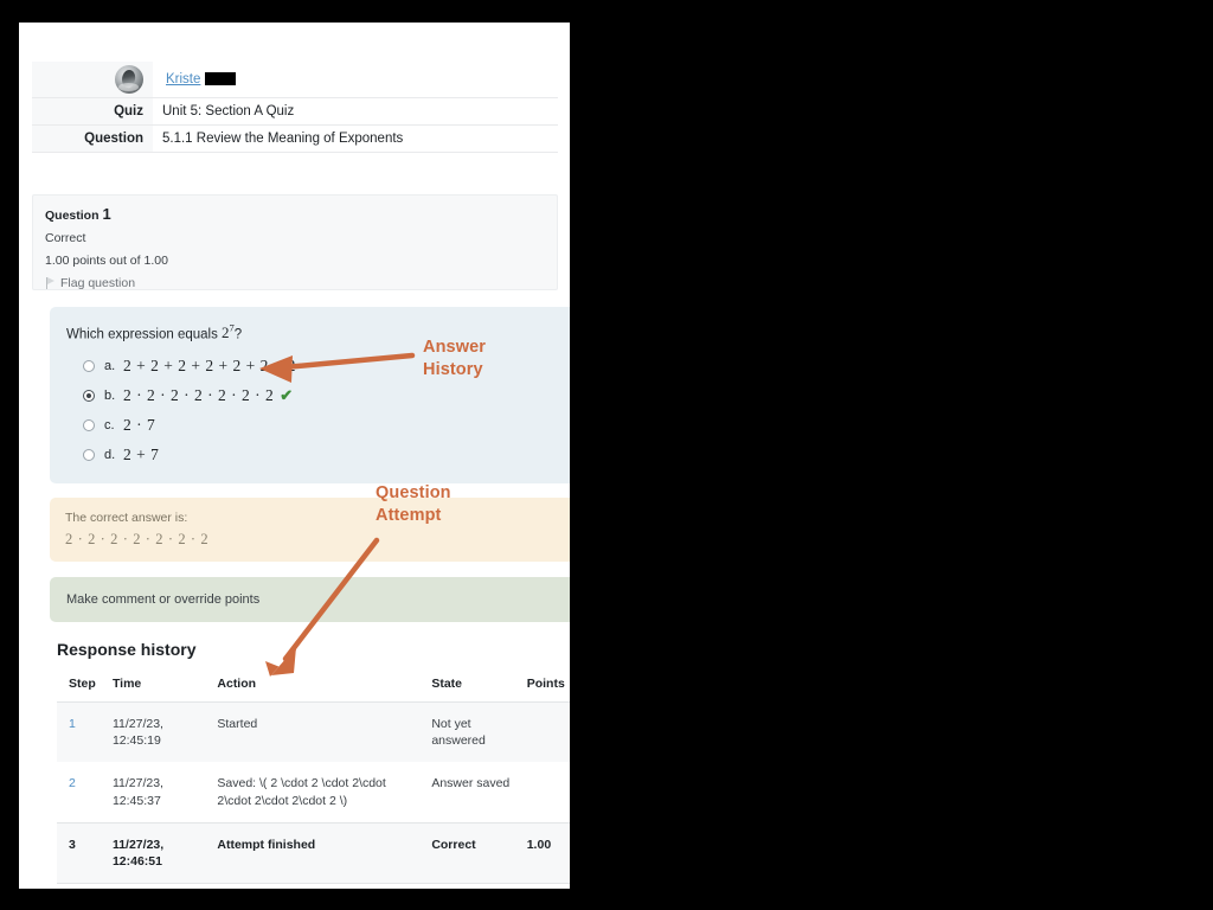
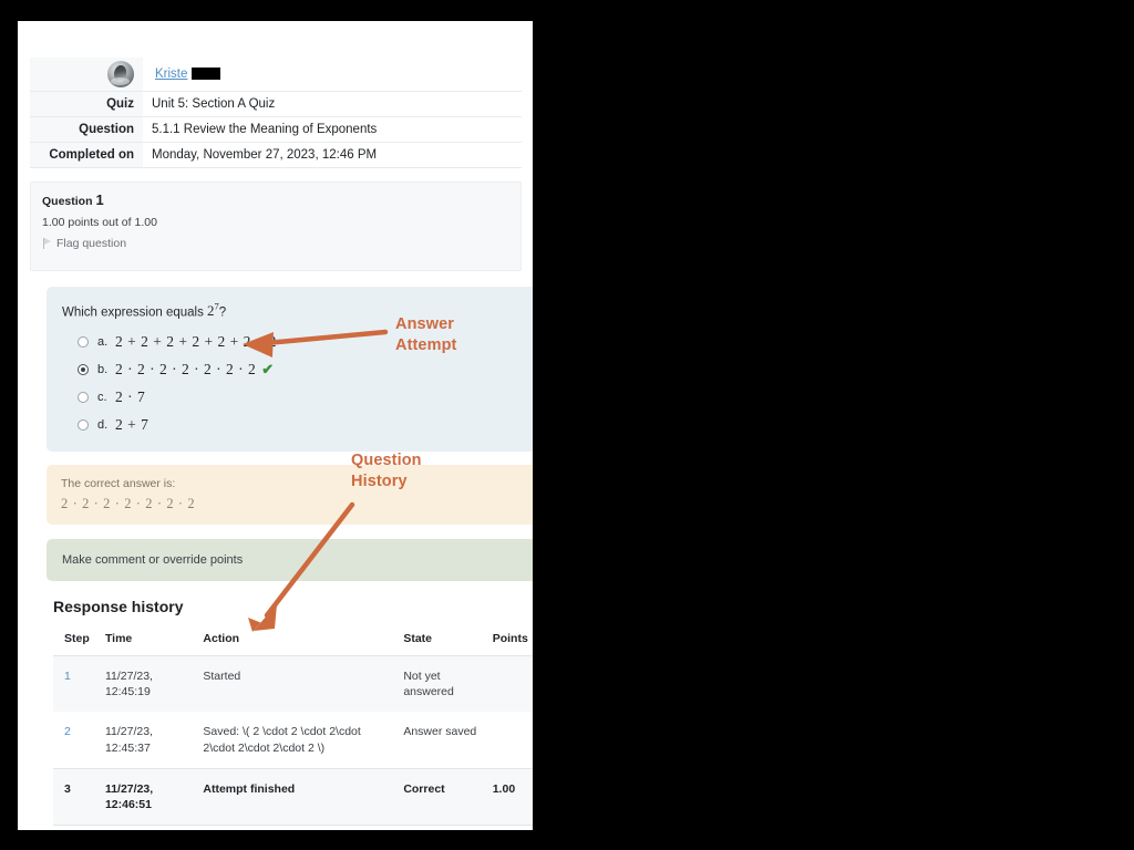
  	Kriste
  Quiz	Unit 5: Section A Quiz
  Question	5.1.1 Review the Meaning of Exponents
+ Completed on	Monday, November 27, 2023, 12:46 PM
  Question 1
- Correct
  1.00 points out of 1.00
  Flag question
  Which expression equals 27?
  a.
  2 + 2 + 2 + 2 + 2 + 2
  b.
  2 · 2 · 2 · 2 · 2 · 2 · 2
  ✔
  c.
  2 · 7
  d.
  2 + 7
  The correct answer is:
  2 · 2 · 2 · 2 · 2 · 2 · 2
  Make comment or override points
  Response history
  Step	Time	Action	State	Points
  1	11/27/23, 12:45:19	Started	Not yet answered
  2	11/27/23, 12:45:37	Saved: \( 2 \cdot 2 \cdot 2\cdot 2\cdot 2\cdot 2\cdot 2 \)	Answer saved
  3	11/27/23, 12:46:51	Attempt finished	Correct	1.00
  Answer
- History
+ Attempt
  Question
- Attempt
+ History
